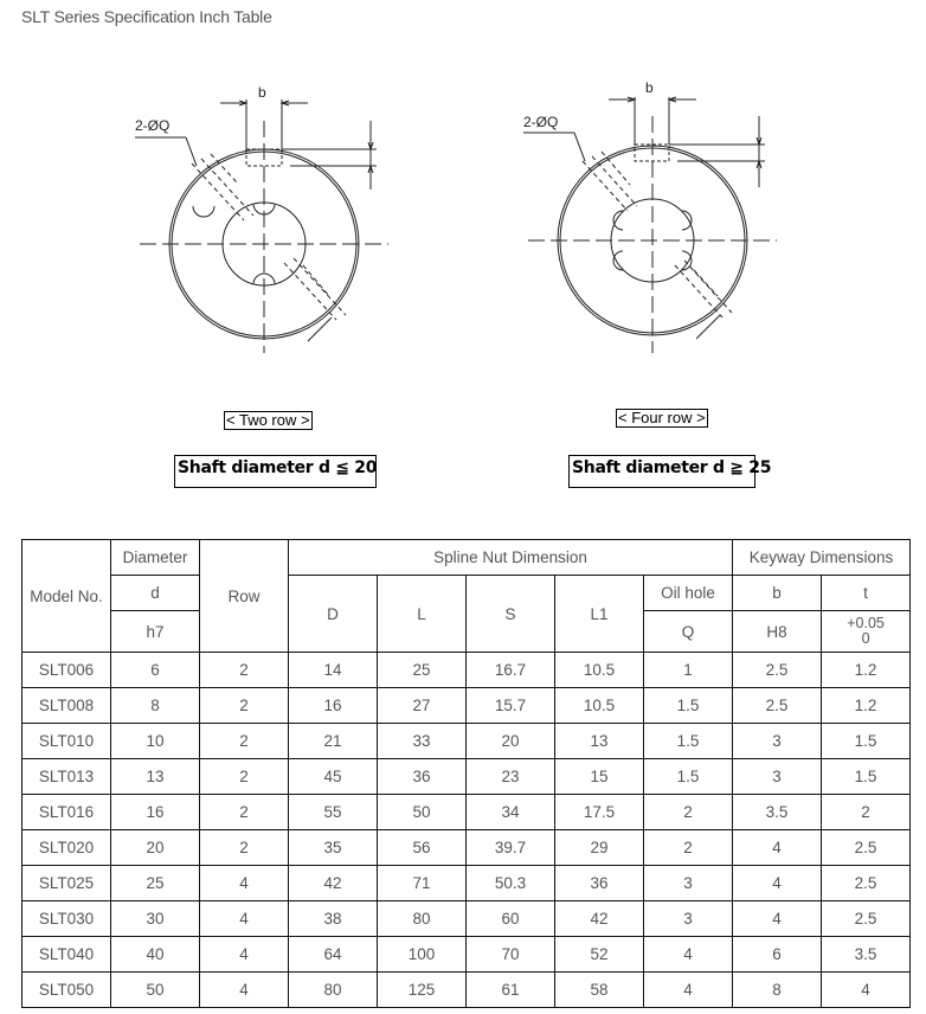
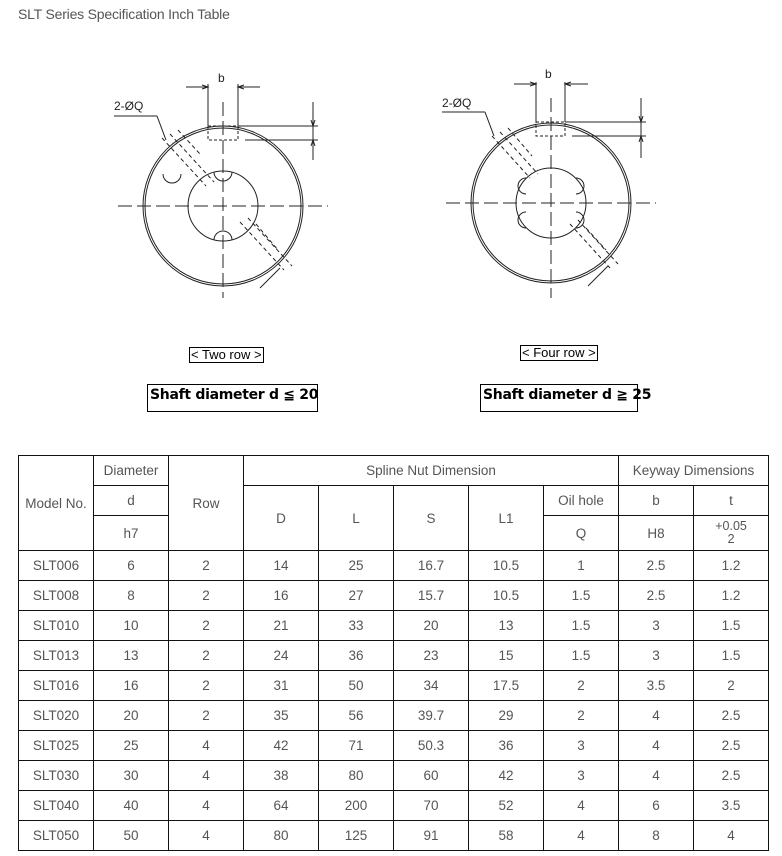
  SLT Series Specification Inch Table
  b
  2-ØQ
  b
  2-ØQ
  < Two row >
  < Four row >
  Shaft diameter d ≦ 20
  Shaft diameter d ≧ 25
  Model No.	Diameter	Row	Spline Nut Dimension	Keyway Dimensions
  d	D	L	S	L1	Oil hole	b	t
- h7	Q	H8	+0.05 0
+ h7	Q	H8	+0.05 2
  SLT006	6	2	14	25	16.7	10.5	1	2.5	1.2
  SLT008	8	2	16	27	15.7	10.5	1.5	2.5	1.2
  SLT010	10	2	21	33	20	13	1.5	3	1.5
- SLT013	13	2	45	36	23	15	1.5	3	1.5
+ SLT013	13	2	24	36	23	15	1.5	3	1.5
- SLT016	16	2	55	50	34	17.5	2	3.5	2
+ SLT016	16	2	31	50	34	17.5	2	3.5	2
  SLT020	20	2	35	56	39.7	29	2	4	2.5
  SLT025	25	4	42	71	50.3	36	3	4	2.5
  SLT030	30	4	38	80	60	42	3	4	2.5
- SLT040	40	4	64	100	70	52	4	6	3.5
+ SLT040	40	4	64	200	70	52	4	6	3.5
- SLT050	50	4	80	125	61	58	4	8	4
+ SLT050	50	4	80	125	91	58	4	8	4
